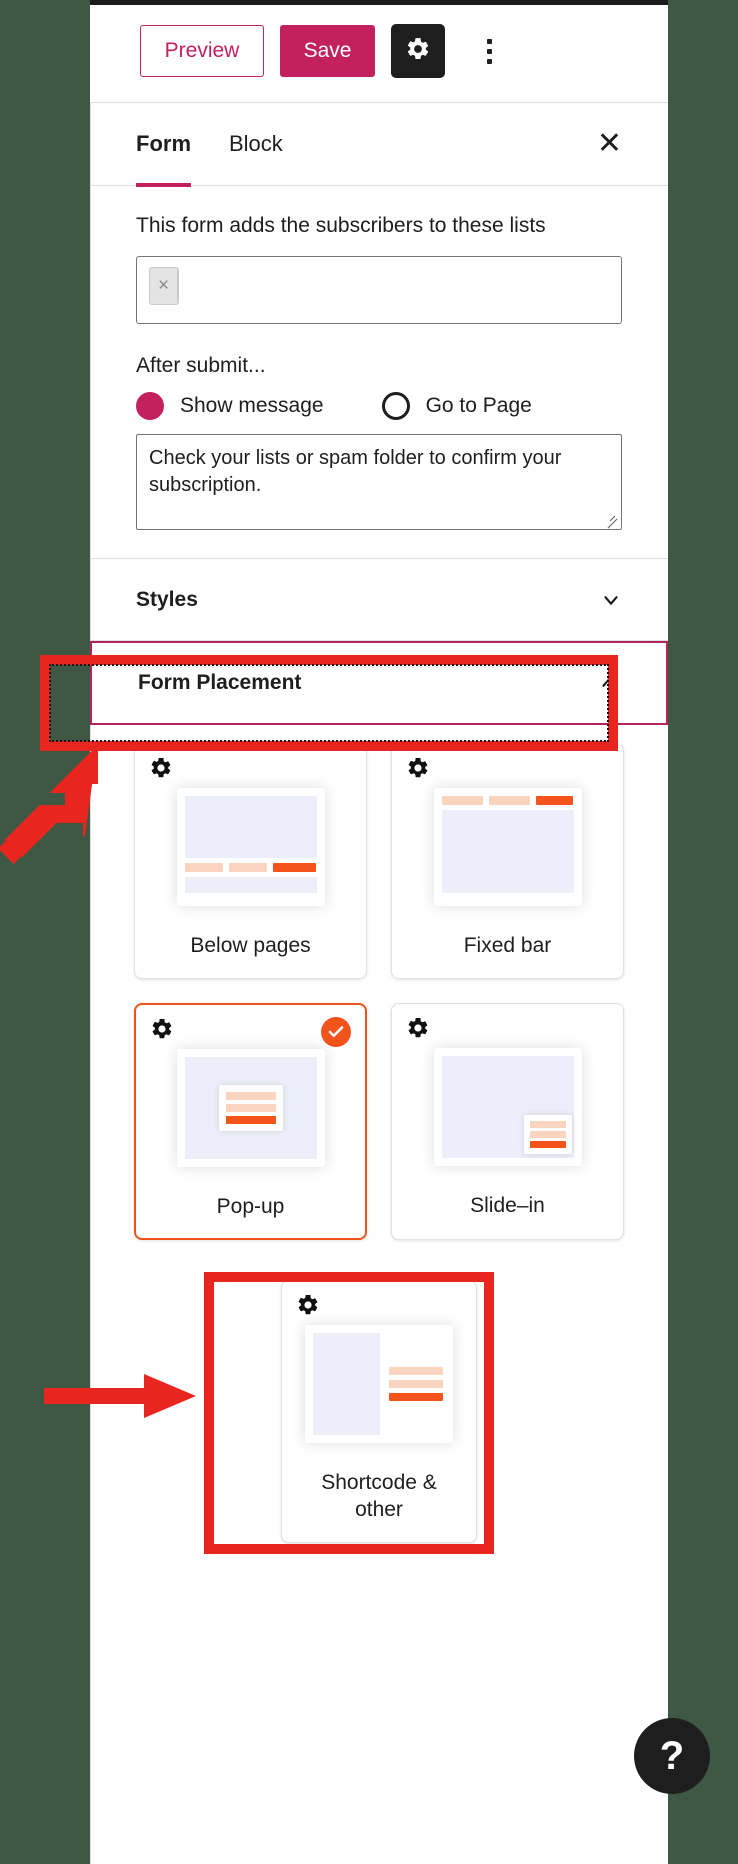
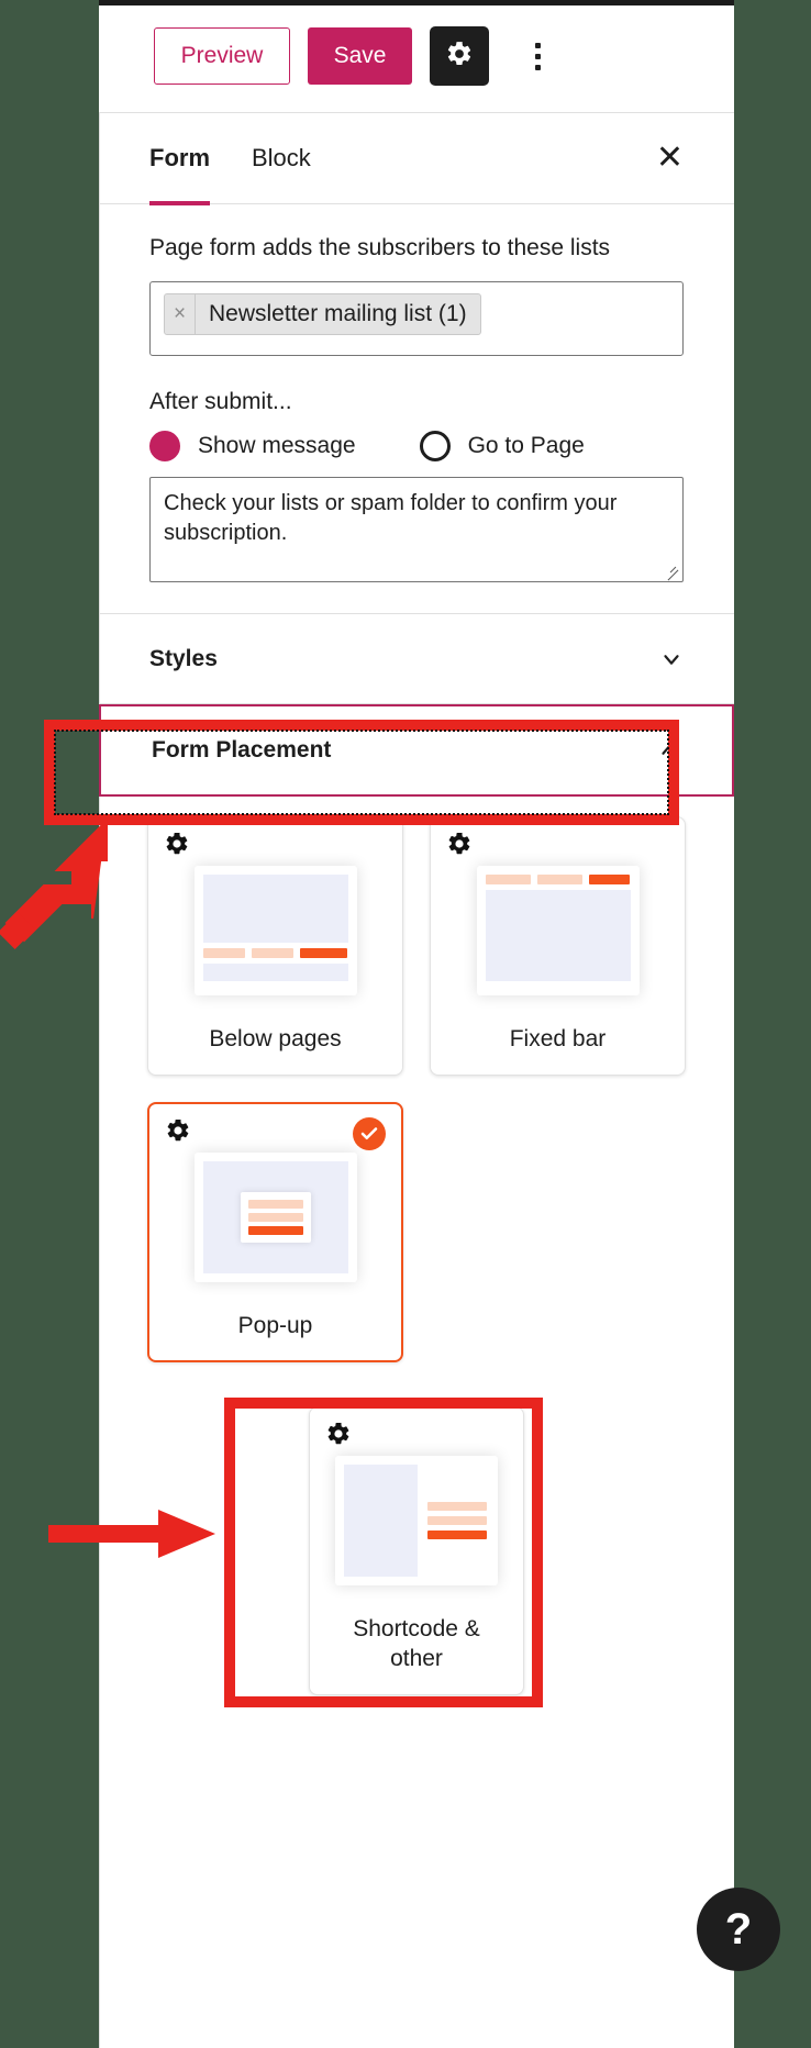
  Preview
  Save
  Form
  Block
  ✕
- This form adds the subscribers to these lists
+ Page form adds the subscribers to these lists
  ×
+ Newsletter mailing list (1)
  After submit...
  Show message
  Go to Page
  Check your lists or spam folder to confirm your subscription.
  Styles
  Form Placement
  Below pages
  Fixed bar
  Pop-up
- Slide–in
  Shortcode & other
  ?
